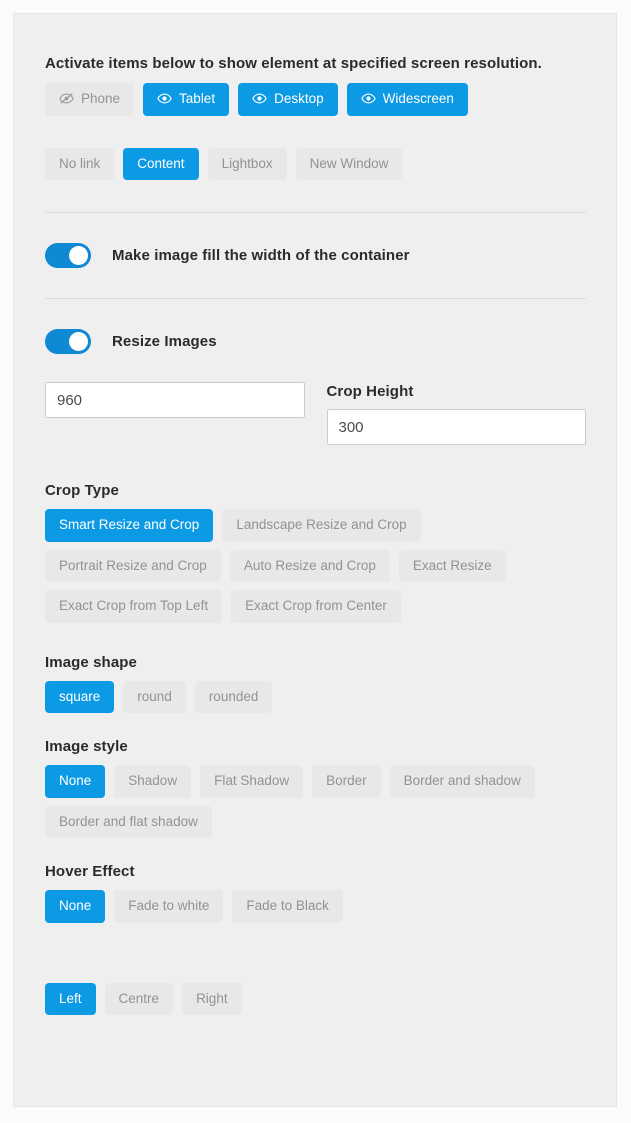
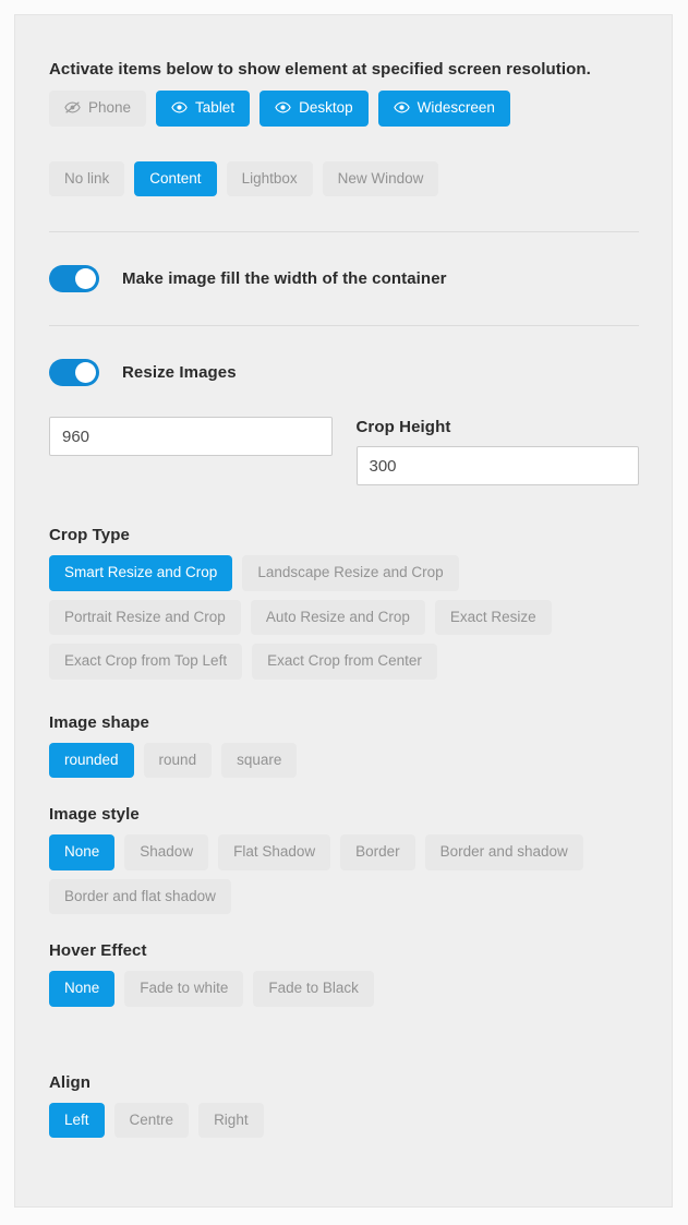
  Activate items below to show element at specified screen resolution.
  Phone
  Tablet
  Desktop
  Widescreen
  No link
  Content
  Lightbox
  New Window
  Make image fill the width of the container
  Resize Images
  960
  Crop Height
  300
  Crop Type
  Smart Resize and Crop
  Landscape Resize and Crop
  Portrait Resize and Crop
  Auto Resize and Crop
  Exact Resize
  Exact Crop from Top Left
  Exact Crop from Center
  Image shape
- square
+ rounded
  round
- rounded
+ square
  Image style
  None
  Shadow
  Flat Shadow
  Border
  Border and shadow
  Border and flat shadow
  Hover Effect
  None
  Fade to white
  Fade to Black
+ Align
  Left
  Centre
  Right
